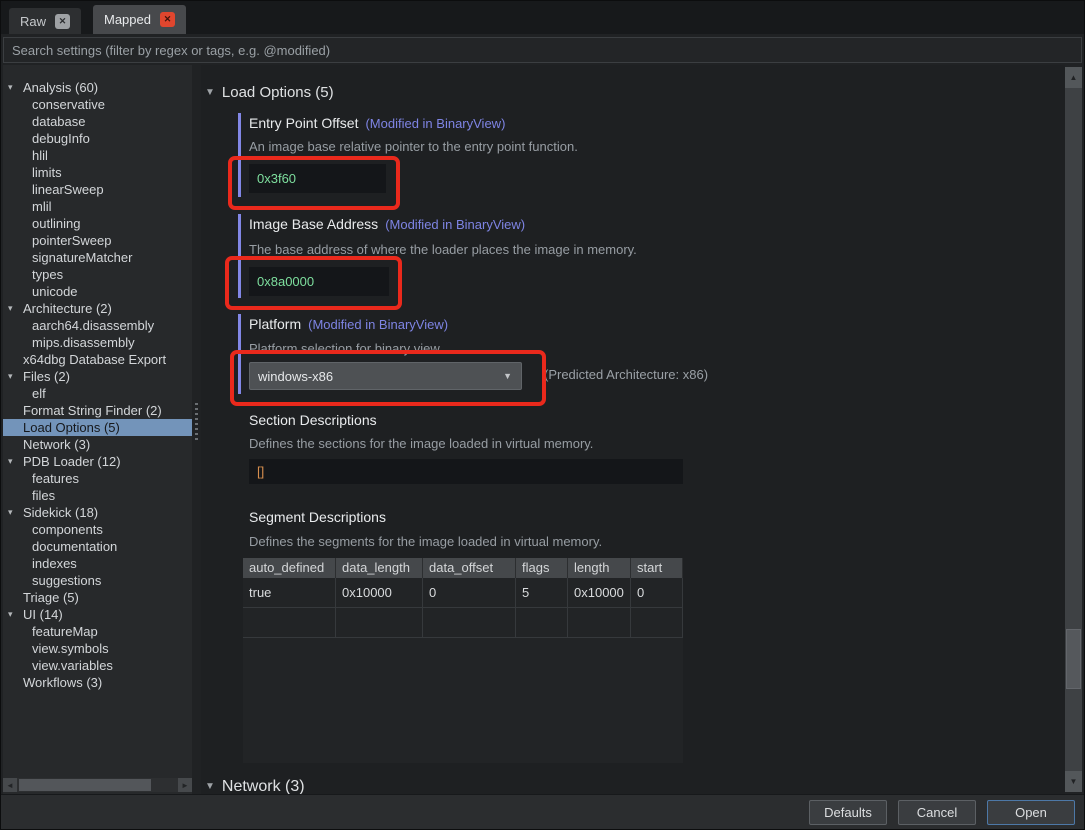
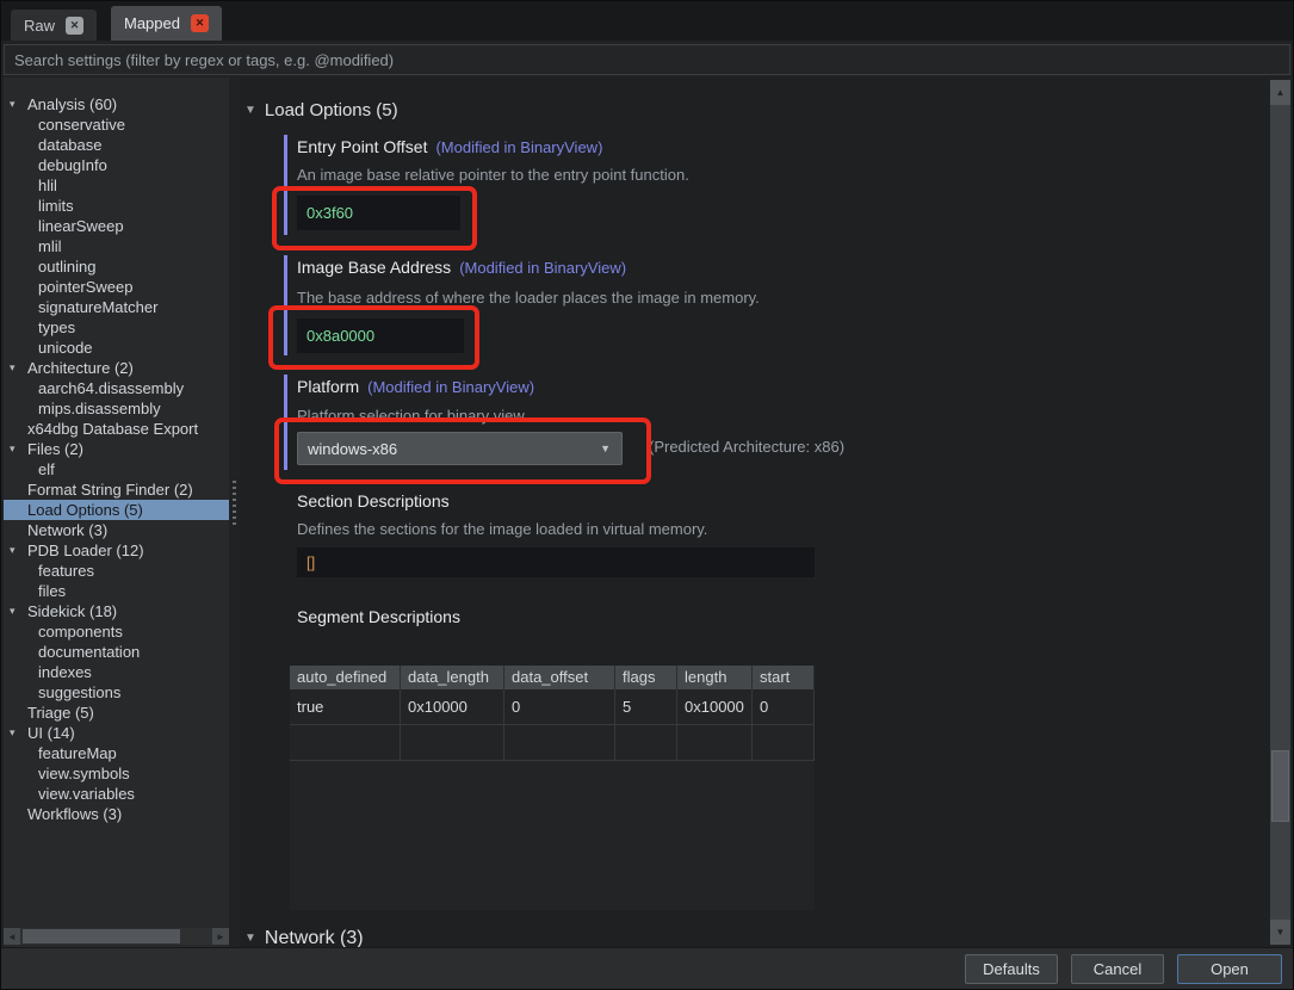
  Raw
  ✕
  Mapped
  ✕
  Search settings (filter by regex or tags, e.g. @modified)
  ▾
  Analysis (60)
  conservative
  database
  debugInfo
  hlil
  limits
  linearSweep
  mlil
  outlining
  pointerSweep
  signatureMatcher
  types
  unicode
  ▾
  Architecture (2)
  aarch64.disassembly
  mips.disassembly
  x64dbg Database Export
  ▾
  Files (2)
  elf
  Format String Finder (2)
  Load Options (5)
  Network (3)
  ▾
  PDB Loader (12)
  features
  files
  ▾
  Sidekick (18)
  components
  documentation
  indexes
  suggestions
  Triage (5)
  ▾
  UI (14)
  featureMap
  view.symbols
  view.variables
  Workflows (3)
  ◄
  ►
  ▼ Load Options (5)
  Entry Point Offset (Modified in BinaryView)
  An image base relative pointer to the entry point function.
  0x3f60
  Image Base Address (Modified in BinaryView)
  The base address of where the loader places the image in memory.
  0x8a0000
  Platform (Modified in BinaryView)
  Platform selection for binary view.
  windows-x86
  ▼
  (Predicted Architecture: x86)
  Section Descriptions
  Defines the sections for the image loaded in virtual memory.
  []
  Segment Descriptions
- Defines the segments for the image loaded in virtual memory.
  auto_defined
  data_length
  data_offset
  flags
  length
  start
  true
  0x10000
  0
  5
  0x10000
  0
  ▼ Network (3)
  ▲
  ▼
  Defaults
  Cancel
  Open
